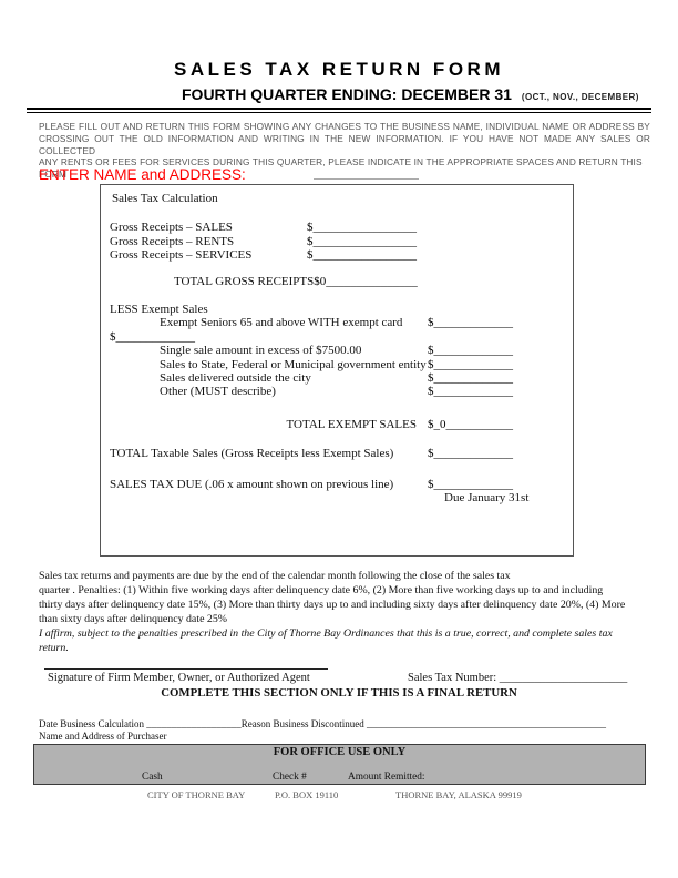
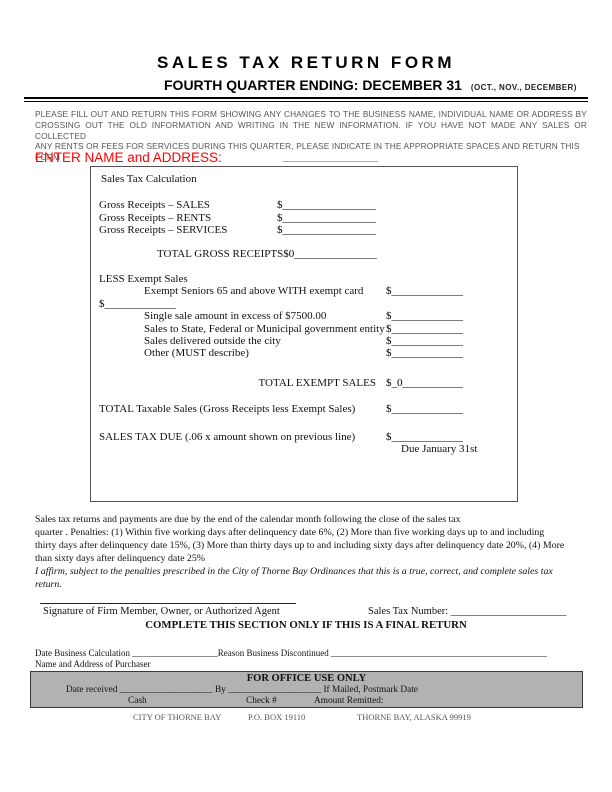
  SALES TAX RETURN FORM
  FOURTH QUARTER ENDING: DECEMBER 31 (OCT., NOV., DECEMBER)
  PLEASE FILL OUT AND RETURN THIS FORM SHOWING ANY CHANGES TO THE BUSINESS NAME, INDIVIDUAL NAME OR ADDRESS BY
  CROSSING OUT THE OLD INFORMATION AND WRITING IN THE NEW INFORMATION. IF YOU HAVE NOT MADE ANY SALES OR COLLECTED
  ANY RENTS OR FEES FOR SERVICES DURING THIS QUARTER, PLEASE INDICATE IN THE APPROPRIATE SPACES AND RETURN THIS FORM
  ENTER NAME and ADDRESS:
  Sales Tax Calculation
  Gross Receipts – SALES
  $_________________
  Gross Receipts – RENTS
  $_________________
  Gross Receipts – SERVICES
  $_________________
  TOTAL GROSS RECEIPTS
  $0_______________
  LESS Exempt Sales
  Exempt Seniors 65 and above WITH exempt card
  $_____________
  $_____________
  Single sale amount in excess of $7500.00
  $_____________
  Sales to State, Federal or Municipal government entity
  $_____________
  Sales delivered outside the city
  $_____________
  Other (MUST describe)
  $_____________
  TOTAL EXEMPT SALES
  $_0___________
  TOTAL Taxable Sales (Gross Receipts less Exempt Sales)
  $_____________
  SALES TAX DUE (.06 x amount shown on previous line)
  $_____________
  Due January 31st
  Sales tax returns and payments are due by the end of the calendar month following the close of the sales tax
  quarter . Penalties: (1) Within five working days after delinquency date 6%, (2) More than five working days up to and including
  thirty days after delinquency date 15%, (3) More than thirty days up to and including sixty days after delinquency date 20%, (4) More
  than sixty days after delinquency date 25%
  I affirm, subject to the penalties prescribed in the City of Thorne Bay Ordinances that this is a true, correct, and complete sales tax
  return.
  Signature of Firm Member, Owner, or Authorized Agent
  Sales Tax Number: ______________________
  COMPLETE THIS SECTION ONLY IF THIS IS A FINAL RETURN
  Date Business Calculation ___________________Reason Business Discontinued ________________________________________________
  Name and Address of Purchaser
  FOR OFFICE USE ONLY
+ Date received ____________________ By ____________________ If Mailed, Postmark Date
  Cash
  Check #
  Amount Remitted:
  CITY OF THORNE BAY
  P.O. BOX 19110
  THORNE BAY, ALASKA 99919
